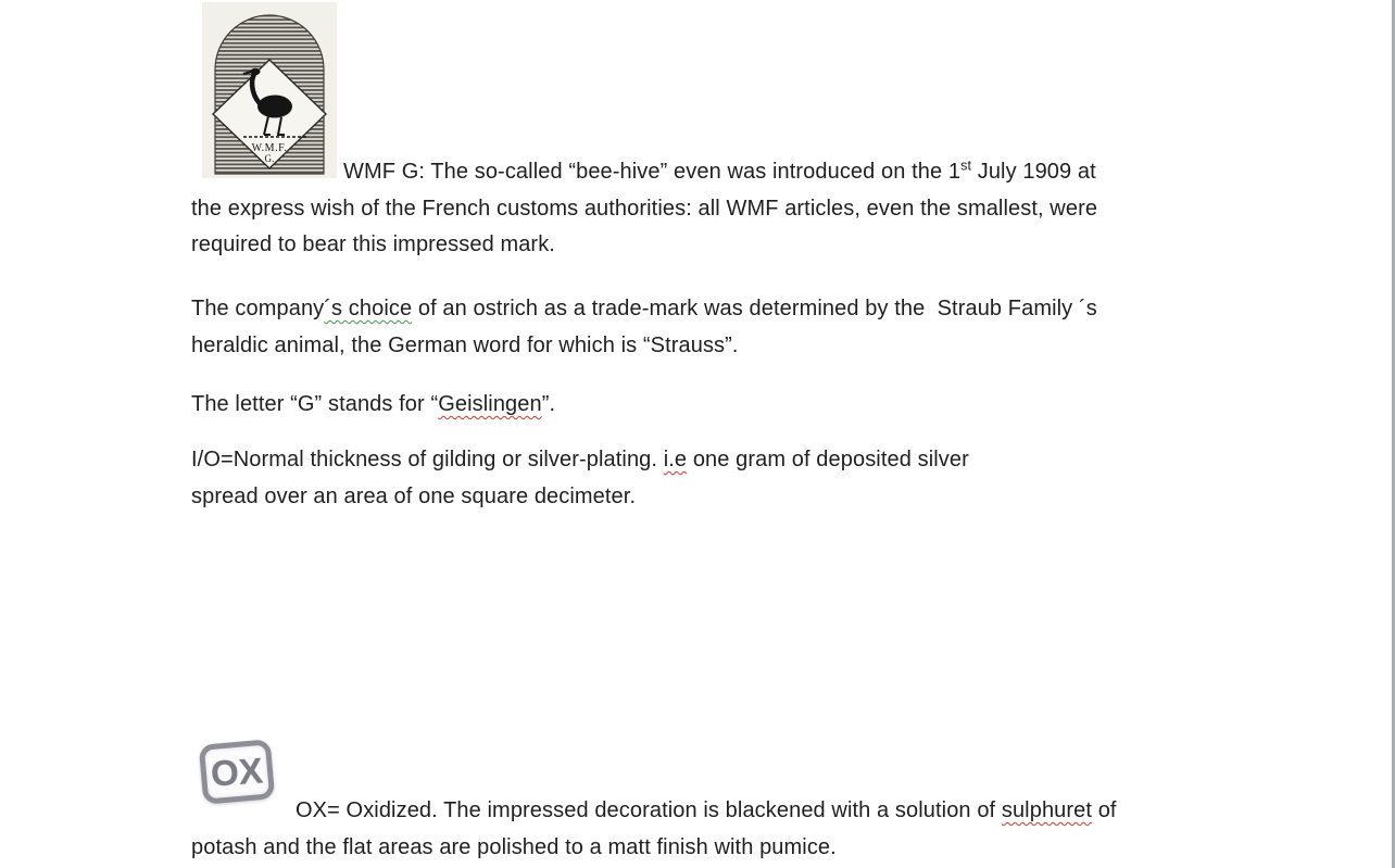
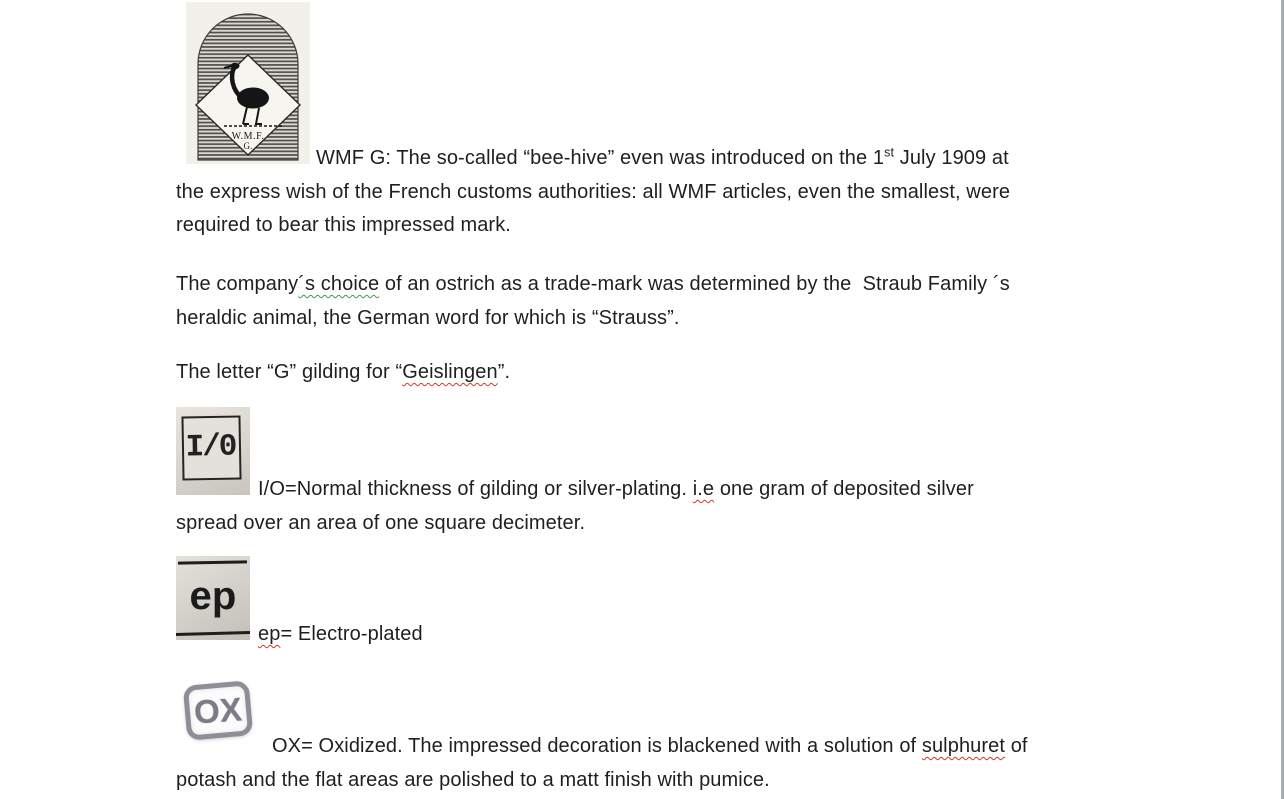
  W.M.F.
  G.
  WMF G: The so-called “bee-hive” even was introduced on the 1st July 1909 at
  the express wish of the French customs authorities: all WMF articles, even the smallest, were
  required to bear this impressed mark.
  The company´s choice of an ostrich as a trade-mark was determined by the Straub Family ´s
  heraldic animal, the German word for which is “Strauss”.
- The letter “G” stands for “Geislingen”.
+ The letter “G” gilding for “Geislingen”.
+ I/0
  I/O=Normal thickness of gilding or silver-plating. i.e one gram of deposited silver
  spread over an area of one square decimeter.
+ ep
+ ep= Electro-plated
  OX= Oxidized. The impressed decoration is blackened with a solution of sulphuret of
  potash and the flat areas are polished to a matt finish with pumice.
